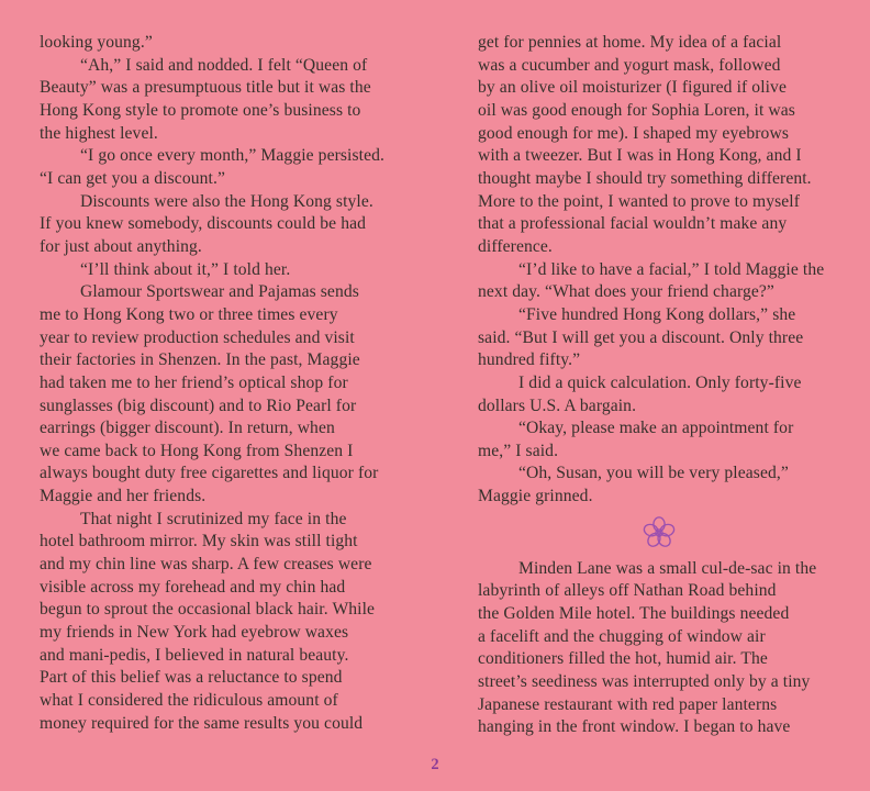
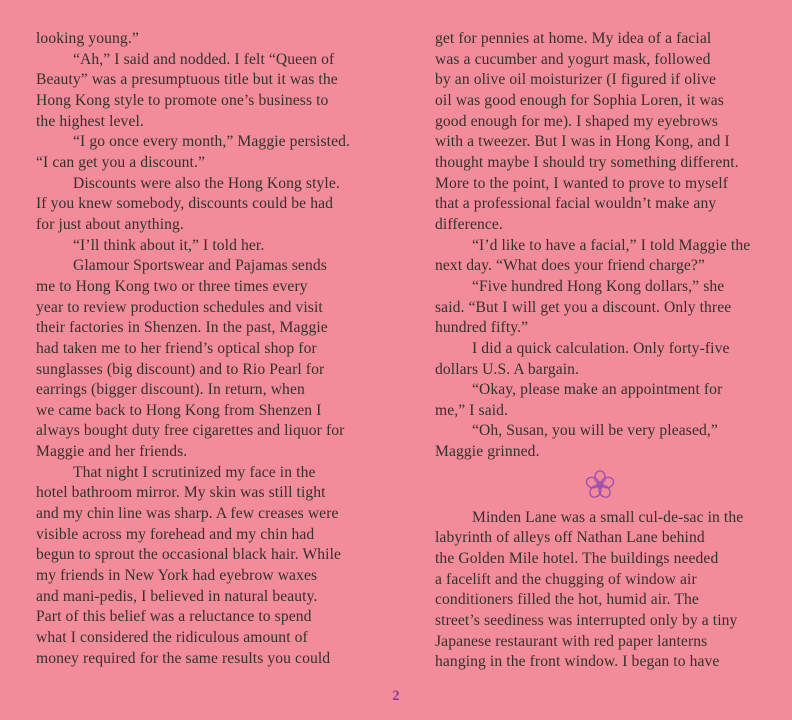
  looking young.”
  “Ah,” I said and nodded. I felt “Queen of
  Beauty” was a presumptuous title but it was the
  Hong Kong style to promote one’s business to
  the highest level.
  “I go once every month,” Maggie persisted.
  “I can get you a discount.”
  Discounts were also the Hong Kong style.
  If you knew somebody, discounts could be had
  for just about anything.
  “I’ll think about it,” I told her.
  Glamour Sportswear and Pajamas sends
  me to Hong Kong two or three times every
  year to review production schedules and visit
  their factories in Shenzen. In the past, Maggie
  had taken me to her friend’s optical shop for
  sunglasses (big discount) and to Rio Pearl for
  earrings (bigger discount). In return, when
  we came back to Hong Kong from Shenzen I
  always bought duty free cigarettes and liquor for
  Maggie and her friends.
  That night I scrutinized my face in the
  hotel bathroom mirror. My skin was still tight
  and my chin line was sharp. A few creases were
  visible across my forehead and my chin had
  begun to sprout the occasional black hair. While
  my friends in New York had eyebrow waxes
  and mani-pedis, I believed in natural beauty.
  Part of this belief was a reluctance to spend
  what I considered the ridiculous amount of
  money required for the same results you could
  get for pennies at home. My idea of a facial
  was a cucumber and yogurt mask, followed
  by an olive oil moisturizer (I figured if olive
  oil was good enough for Sophia Loren, it was
  good enough for me). I shaped my eyebrows
  with a tweezer. But I was in Hong Kong, and I
  thought maybe I should try something different.
  More to the point, I wanted to prove to myself
  that a professional facial wouldn’t make any
  difference.
  “I’d like to have a facial,” I told Maggie the
  next day. “What does your friend charge?”
  “Five hundred Hong Kong dollars,” she
  said. “But I will get you a discount. Only three
  hundred fifty.”
  I did a quick calculation. Only forty-five
  dollars U.S. A bargain.
  “Okay, please make an appointment for
  me,” I said.
  “Oh, Susan, you will be very pleased,”
  Maggie grinned.
  Minden Lane was a small cul-de-sac in the
- labyrinth of alleys off Nathan Road behind
+ labyrinth of alleys off Nathan Lane behind
  the Golden Mile hotel. The buildings needed
  a facelift and the chugging of window air
  conditioners filled the hot, humid air. The
  street’s seediness was interrupted only by a tiny
  Japanese restaurant with red paper lanterns
  hanging in the front window. I began to have
  2
